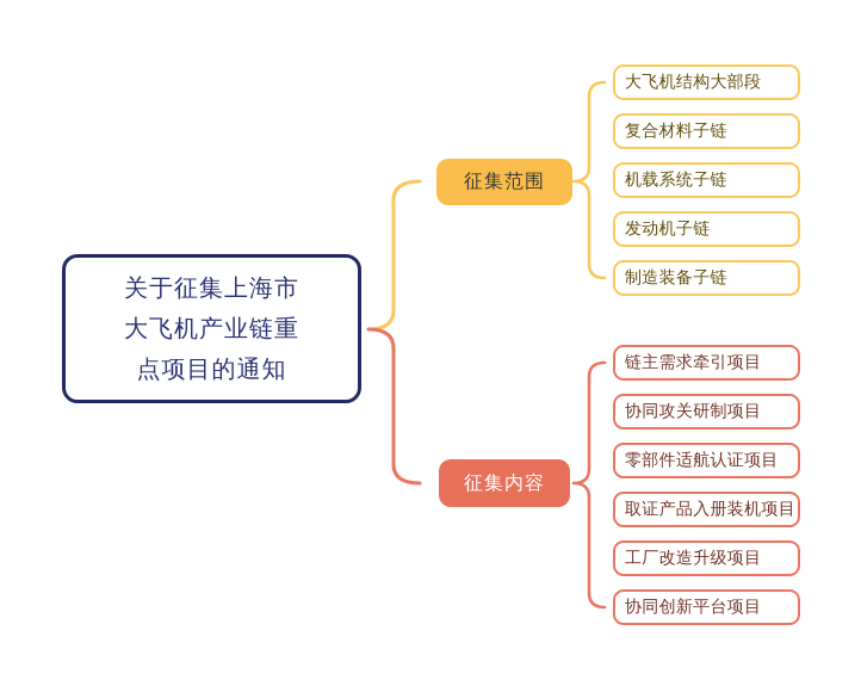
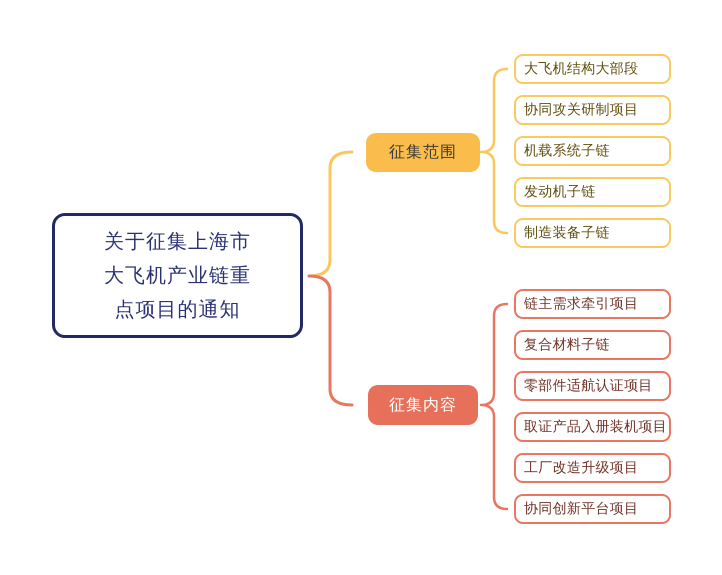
  关于征集上海市
  大飞机产业链重
  点项目的通知
  征集范围
  征集内容
  大飞机结构大部段
- 复合材料子链
+ 协同攻关研制项目
  机载系统子链
  发动机子链
  制造装备子链
  链主需求牵引项目
- 协同攻关研制项目
+ 复合材料子链
  零部件适航认证项目
  取证产品入册装机项目
  工厂改造升级项目
  协同创新平台项目
